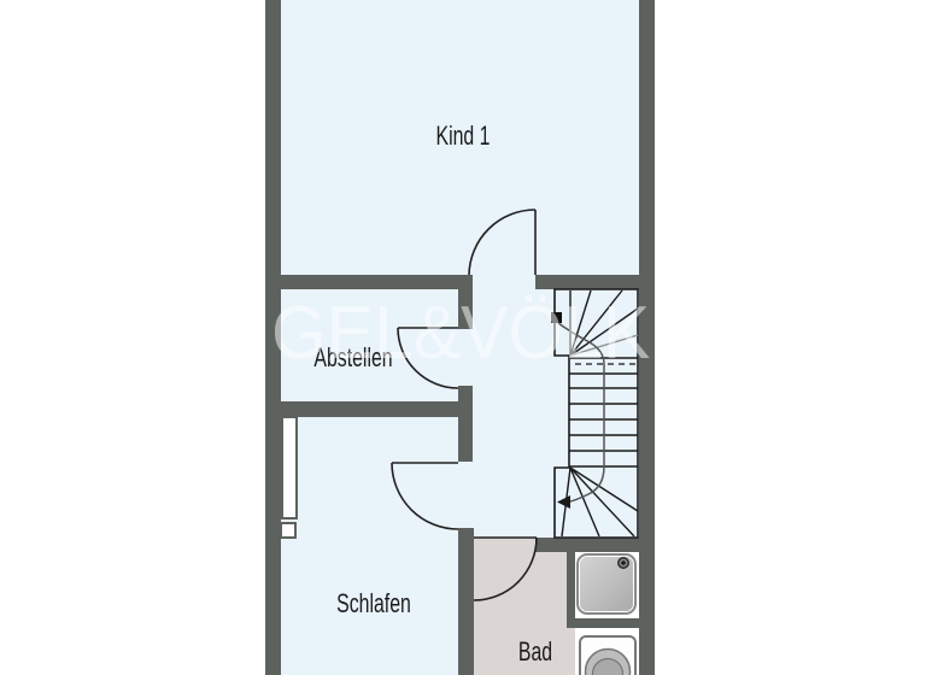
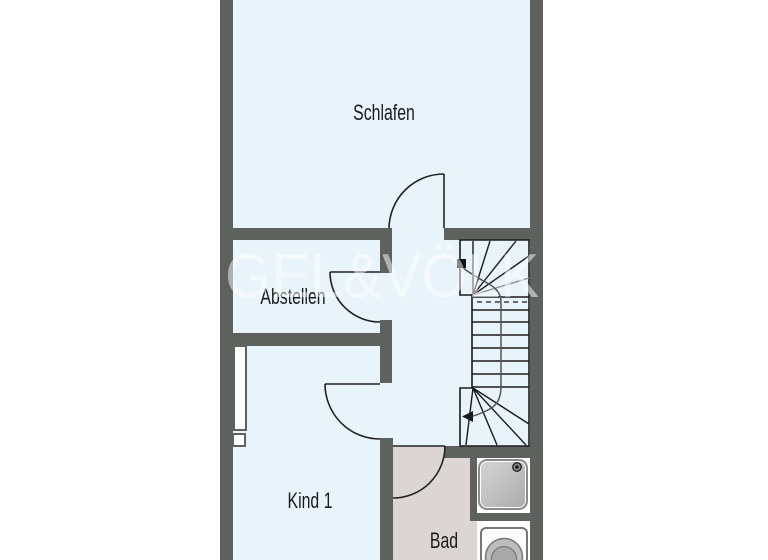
- Kind 1
+ Schlafen
  Abstellen
- Schlafen
+ Kind 1
  Bad
  GEL&VÖLKE
